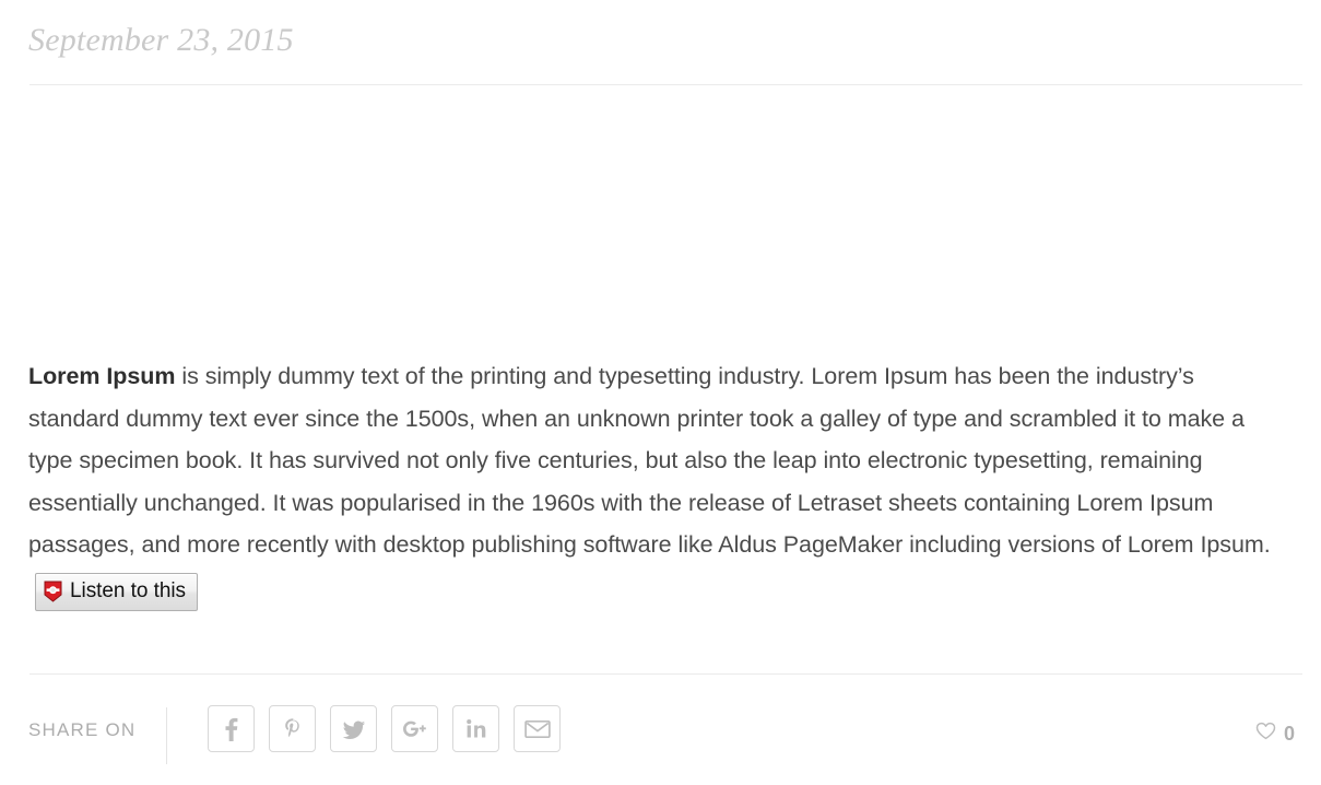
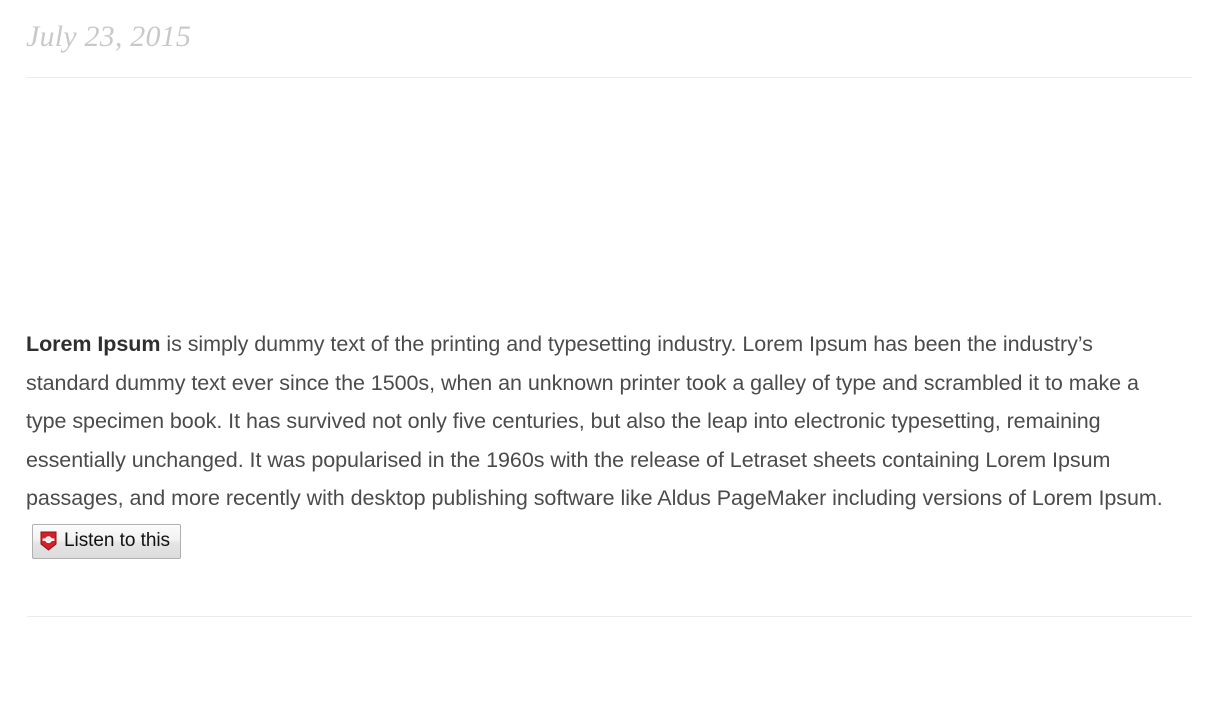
- September 23, 2015
+ July 23, 2015
  Lorem Ipsum is simply dummy text of the printing and typesetting industry. Lorem Ipsum has been the industry’s standard dummy text ever since the 1500s, when an unknown printer took a galley of type and scrambled it to make a type specimen book. It has survived not only five centuries, but also the leap into electronic typesetting, remaining essentially unchanged. It was popularised in the 1960s with the release of Letraset sheets containing Lorem Ipsum passages, and more recently with desktop publishing software like Aldus PageMaker including versions of Lorem Ipsum.
  Listen to this
- SHARE ON
- 0
